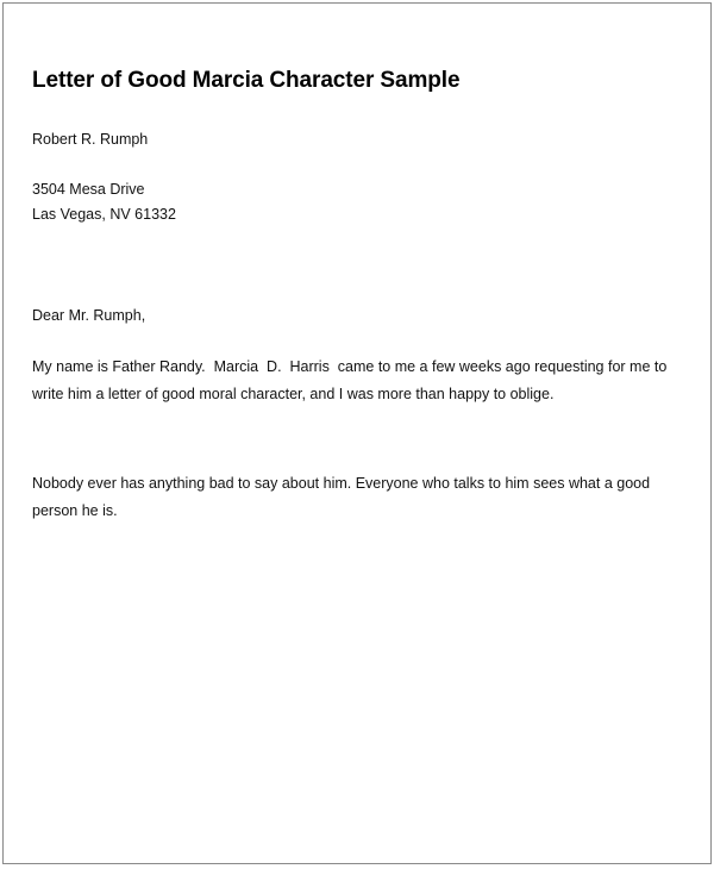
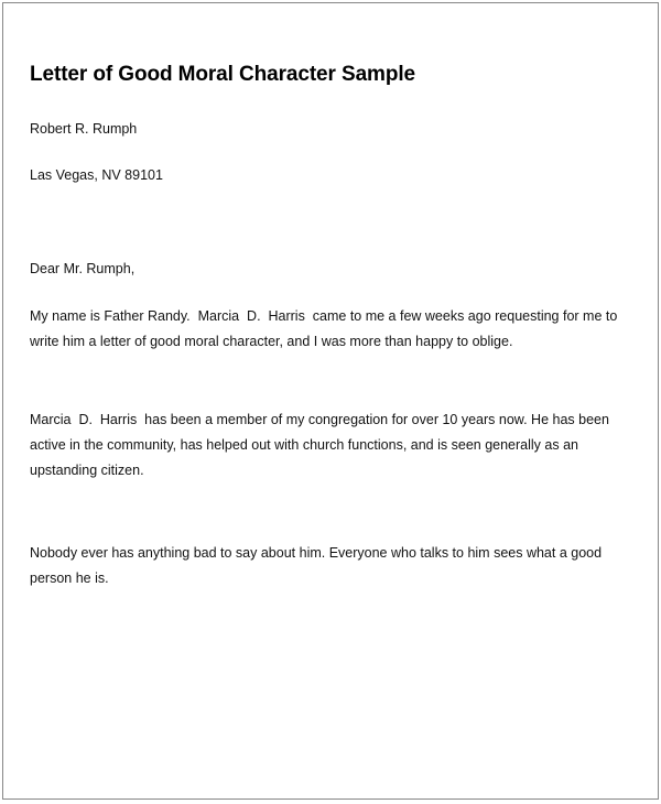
- Letter of Good Marcia Character Sample
+ Letter of Good Moral Character Sample
  Robert R. Rumph
- 3504 Mesa Drive
- Las Vegas, NV 61332
+ Las Vegas, NV 89101
  Dear Mr. Rumph,
  My name is Father Randy. Marcia D. Harris came to me a few weeks ago requesting for me to write him a letter of good moral character, and I was more than happy to oblige.
+ Marcia D. Harris has been a member of my congregation for over 10 years now. He has been active in the community, has helped out with church functions, and is seen generally as an upstanding citizen.
  Nobody ever has anything bad to say about him. Everyone who talks to him sees what a good person he is.
